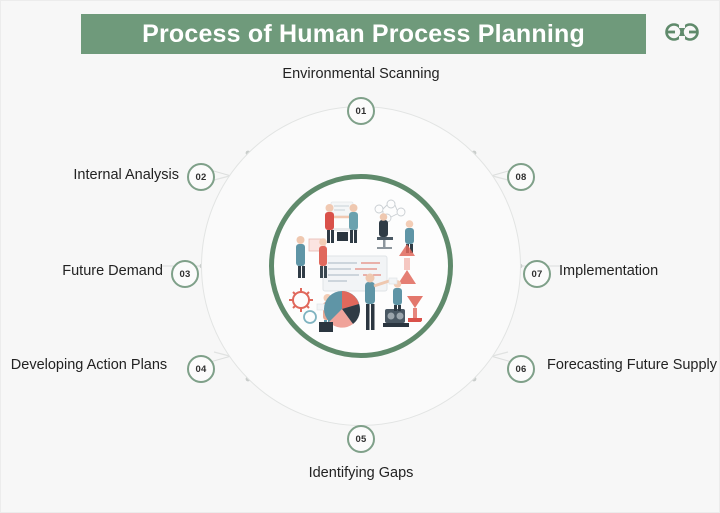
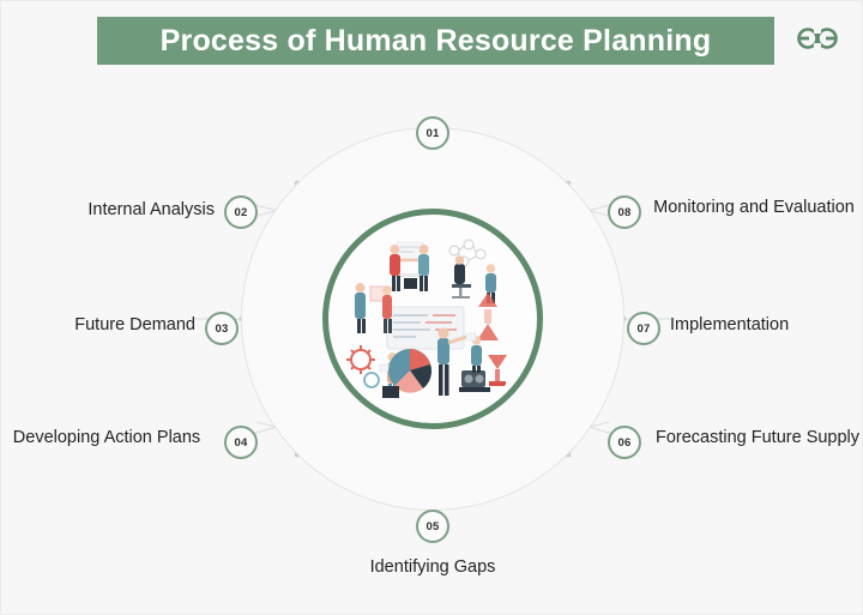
- Process of Human Process Planning
+ Process of Human Resource Planning
- Environmental Scanning
  01
  Internal Analysis
  02
  Future Demand
  03
  Developing Action Plans
  04
  05
  Identifying Gaps
  06
  Forecasting Future Supply
  07
  Implementation
  08
+ Monitoring and Evaluation
